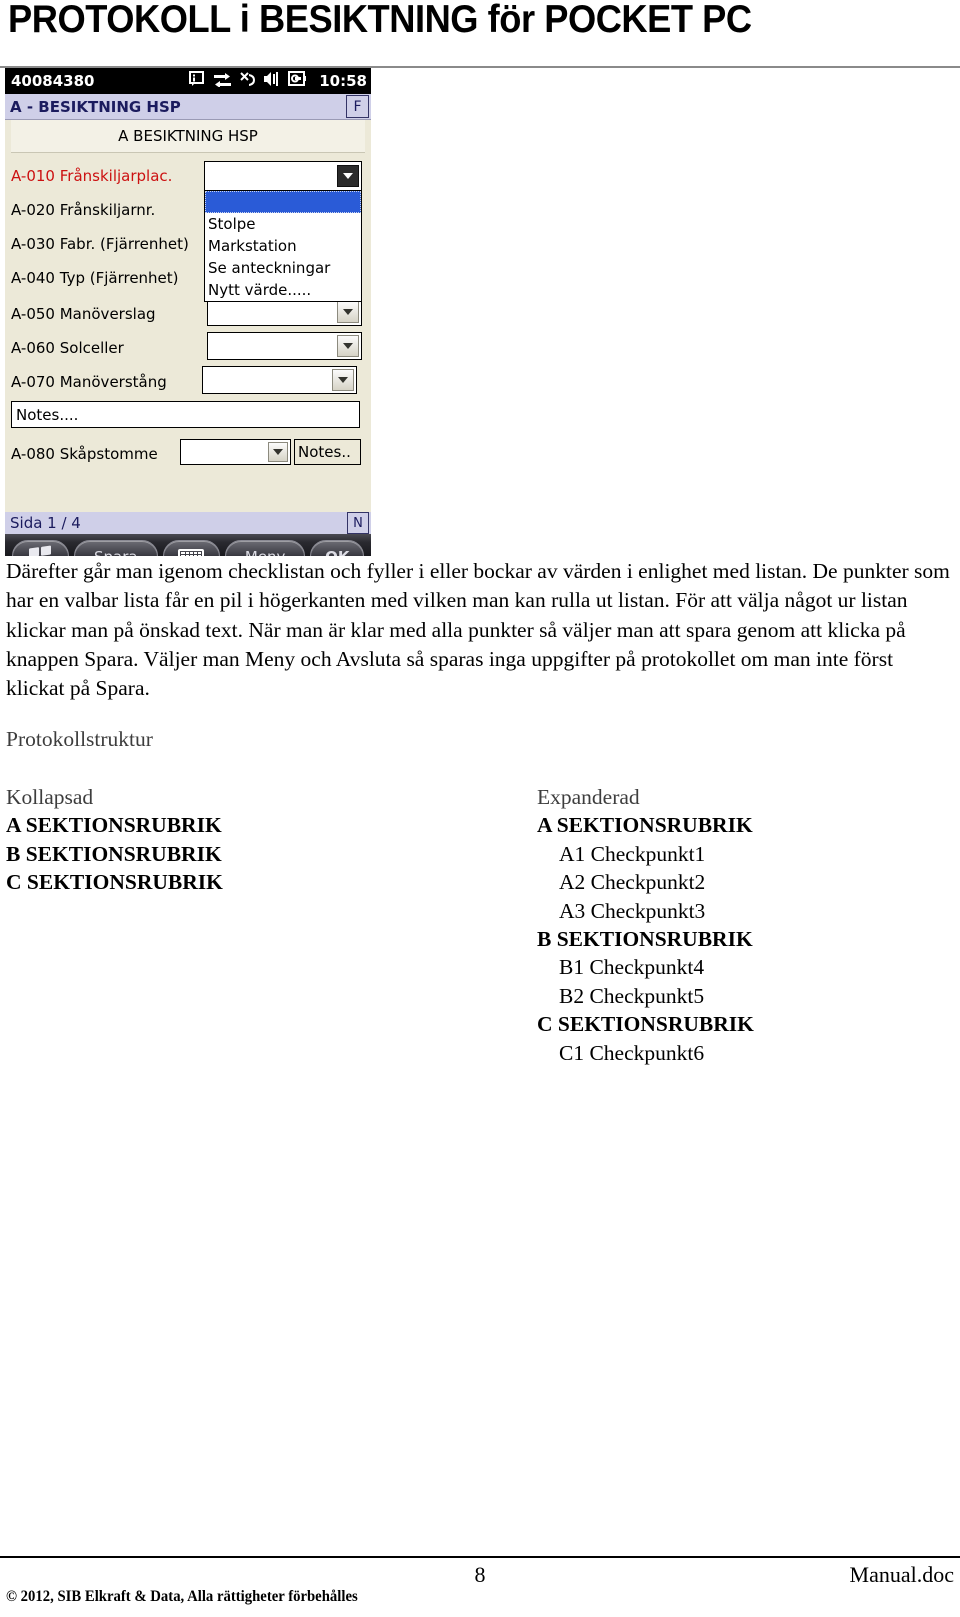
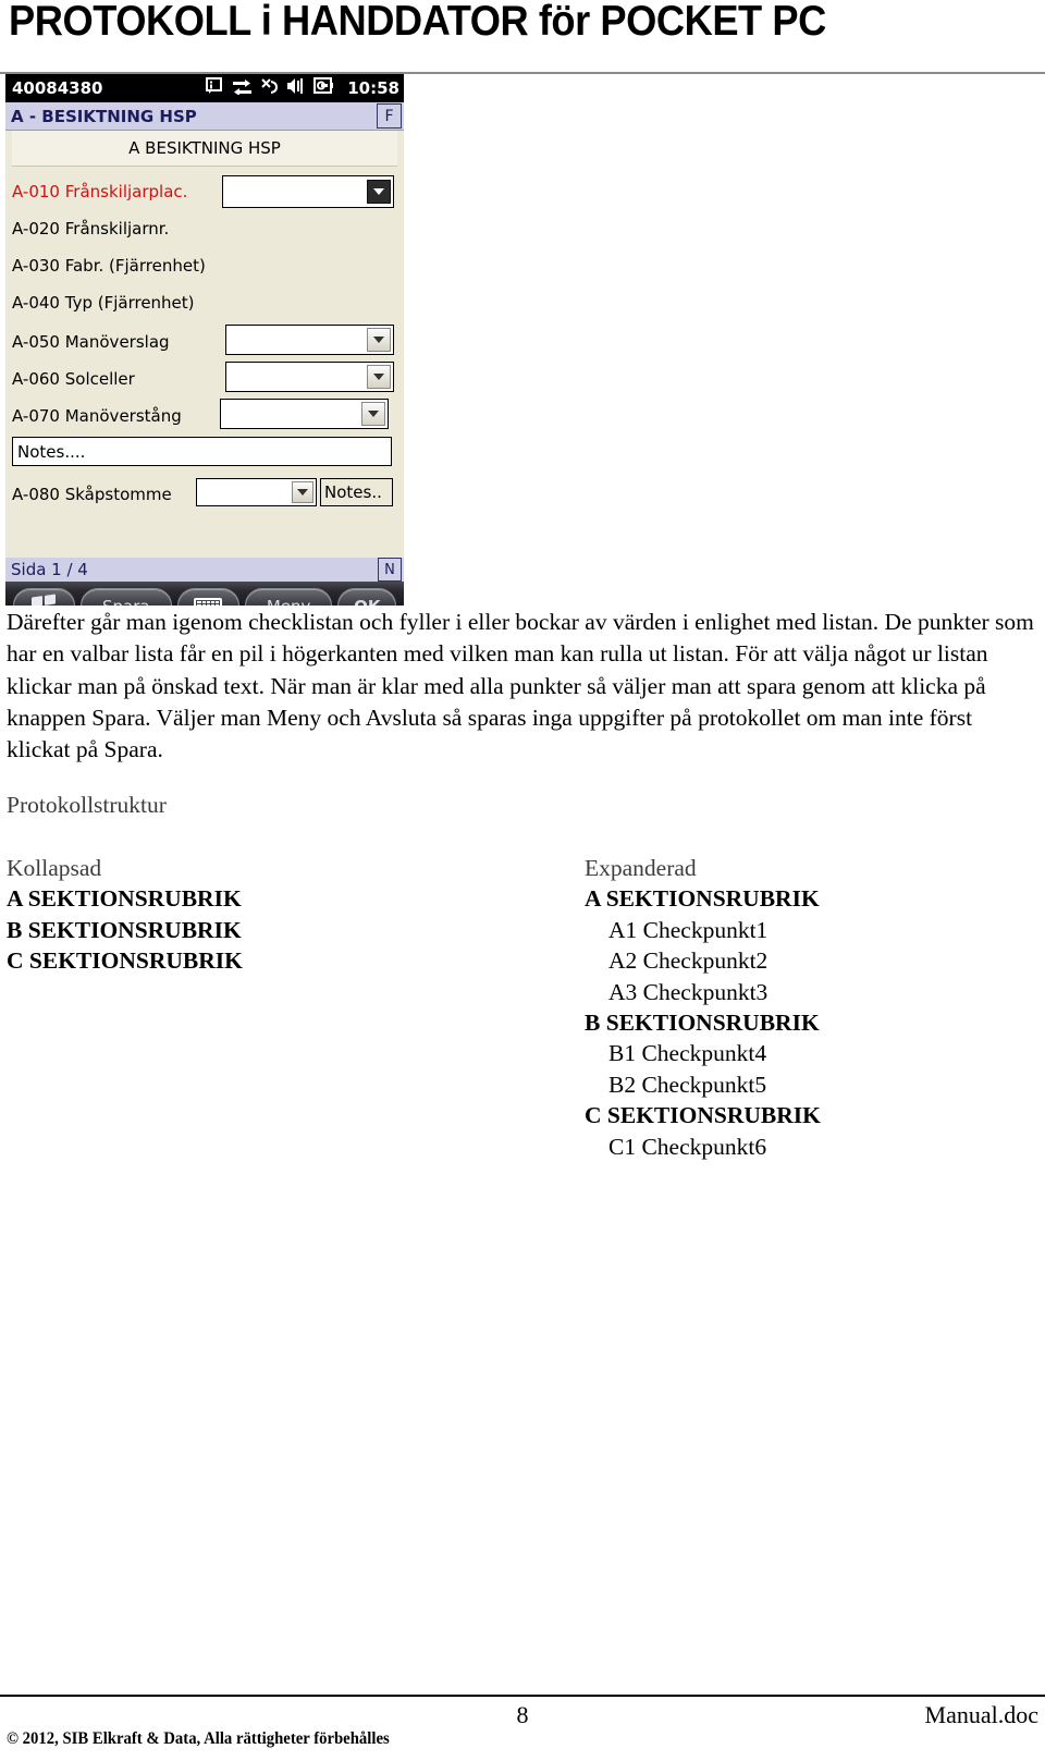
- PROTOKOLL i BESIKTNING för POCKET PC
+ PROTOKOLL i HANDDATOR för POCKET PC
  40084380
  10:58
  A - BESIKTNING HSP
  F
  A BESIKTNING HSP
  A-010 Frånskiljarplac.
  A-020 Frånskiljarnr.
  A-030 Fabr. (Fjärrenhet)
  A-040 Typ (Fjärrenhet)
  A-050 Manöverslag
  A-060 Solceller
  A-070 Manöverstång
  A-080 Skåpstomme
- Stolpe
- Markstation
- Se anteckningar
- Nytt värde.....
  Notes....
  Notes..
  Sida 1 / 4
  N
  Därefter går man igenom checklistan och fyller i eller bockar av värden i enlighet med listan. De punkter som har en valbar lista får en pil i högerkanten med vilken man kan rulla ut listan. För att välja något ur listan klickar man på önskad text. När man är klar med alla punkter så väljer man att spara genom att klicka på knappen Spara. Väljer man Meny och Avsluta så sparas inga uppgifter på protokollet om man inte först klickat på Spara.
  Protokollstruktur
  Kollapsad
  A SEKTIONSRUBRIK
  B SEKTIONSRUBRIK
  C SEKTIONSRUBRIK
  Expanderad
  A SEKTIONSRUBRIK
  A1 Checkpunkt1
  A2 Checkpunkt2
  A3 Checkpunkt3
  B SEKTIONSRUBRIK
  B1 Checkpunkt4
  B2 Checkpunkt5
  C SEKTIONSRUBRIK
  C1 Checkpunkt6
  8
  Manual.doc
  © 2012, SIB Elkraft & Data, Alla rättigheter förbehålles
